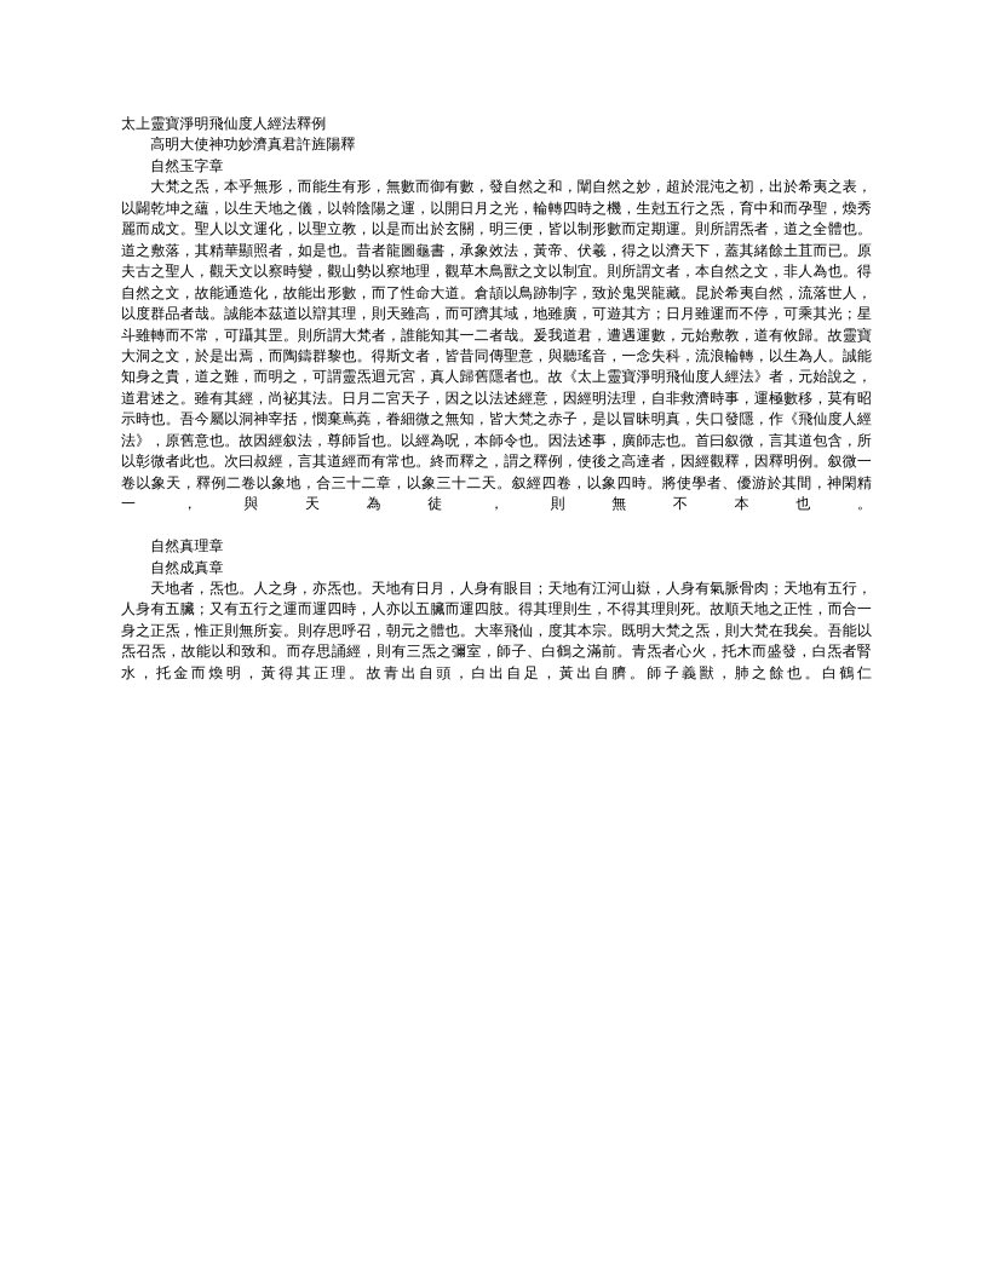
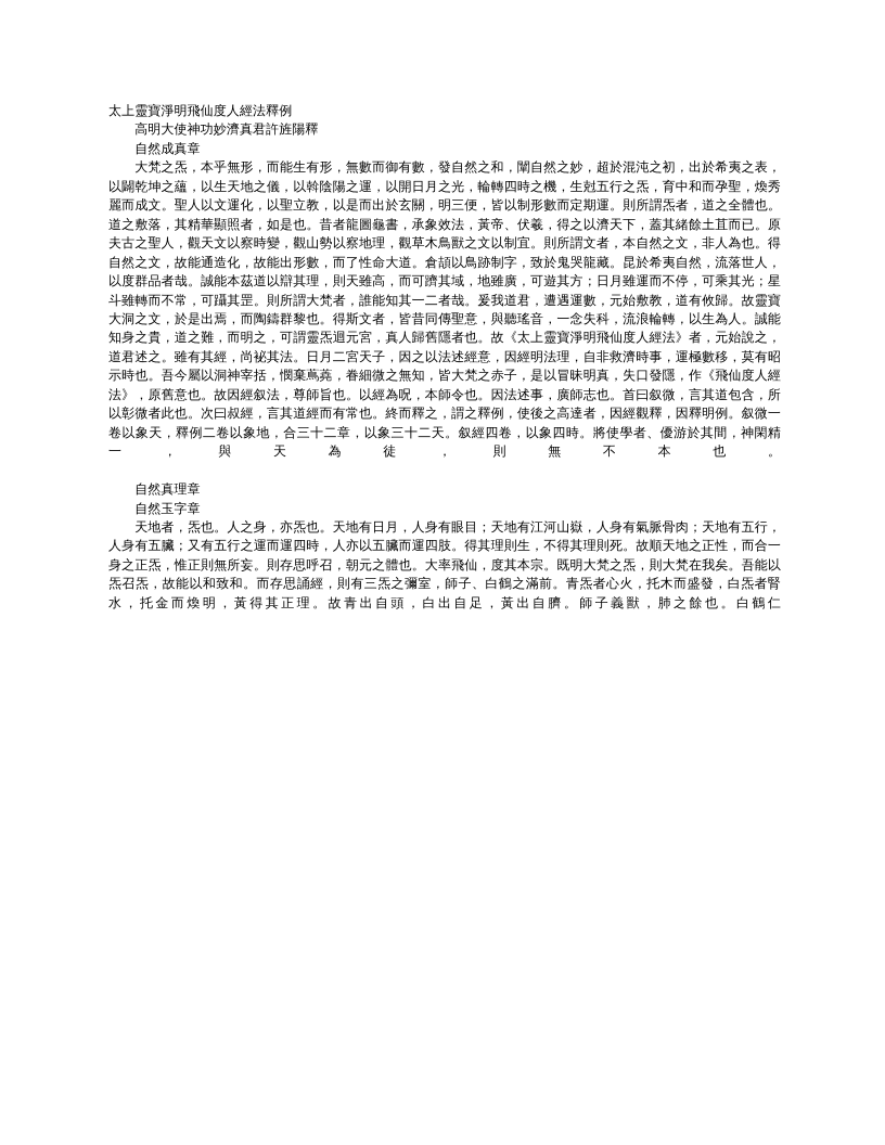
  太上靈寶淨明飛仙度人經法釋例
  高明大使神功妙濟真君許旌陽釋
- 自然玉字章
+ 自然成真章
  大梵之炁，本乎無形，而能生有形，無數而御有數，發自然之和，闡自然之妙，超於混沌之初，出於希夷之表，以闢乾坤之蘊，以生天地之儀，以斡陰陽之運，以開日月之光，輪轉四時之機，生尅五行之炁，育中和而孕聖，煥秀麗而成文。聖人以文運化，以聖立教，以是而出於玄關，明三便，皆以制形數而定期運。則所謂炁者，道之全體也。道之敷落，其精華顯照者，如是也。昔者龍圖龜書，承象效法，黃帝、伏羲，得之以濟天下，蓋其緒餘土苴而已。原夫古之聖人，觀天文以察時變，觀山勢以察地理，觀草木鳥獸之文以制宜。則所謂文者，本自然之文，非人為也。得自然之文，故能通造化，故能出形數，而了性命大道。倉頡以鳥跡制字，致於鬼哭龍藏。昆於希夷自然，流落世人，以度群品者哉。誠能本茲道以辯其理，則天雖高，而可躋其域，地雖廣，可遊其方；日月雖運而不停，可乘其光；星斗雖轉而不常，可躡其罡。則所謂大梵者，誰能知其一二者哉。爰我道君，遭遇運數，元始敷教，道有攸歸。故靈寶大洞之文，於是出焉，而陶鑄群黎也。得斯文者，皆昔同傳聖意，與聽瑤音，一念失科，流浪輪轉，以生為人。誠能知身之貴，道之難，而明之，可謂靈炁迴元宮，真人歸舊隱者也。故《太上靈寶淨明飛仙度人經法》者，元始說之，道君述之。雖有其經，尚袐其法。日月二宮天子，因之以法述經意，因經明法理，自非救濟時事，運極數移，莫有昭示時也。吾今屬以洞神宰括，憫棄蔦蕘，眷細微之無知，皆大梵之赤子，是以冒昧明真，失口發隱，作《飛仙度人經法》，原舊意也。故因經叙法，尊師旨也。以經為呪，本師令也。因法述事，廣師志也。首曰叙微，言其道包含，所以彰微者此也。次曰叔經，言其道經而有常也。終而釋之，謂之釋例，使後之高達者，因經觀釋，因釋明例。叙微一卷以象天，釋例二卷以象地，合三十二章，以象三十二天。叙經四卷，以象四時。將使學者、優游於其間，神閑精一，與天為徒，則無不本也。
  自然真理章
- 自然成真章
+ 自然玉字章
  天地者，炁也。人之身，亦炁也。天地有日月，人身有眼目；天地有江河山嶽，人身有氣脈骨肉；天地有五行，人身有五臟；又有五行之運而運四時，人亦以五臟而運四肢。得其理則生，不得其理則死。故順天地之正性，而合一身之正炁，惟正則無所妄。則存思呼召，朝元之體也。大率飛仙，度其本宗。既明大梵之炁，則大梵在我矣。吾能以炁召炁，故能以和致和。而存思誦經，則有三炁之彌室，師子、白鶴之滿前。青炁者心火，托木而盛發，白炁者腎水，托金而煥明，黃得其正理。故青出自頭，白出自足，黃出自臍。師子義獸，肺之餘也。白鶴仁
